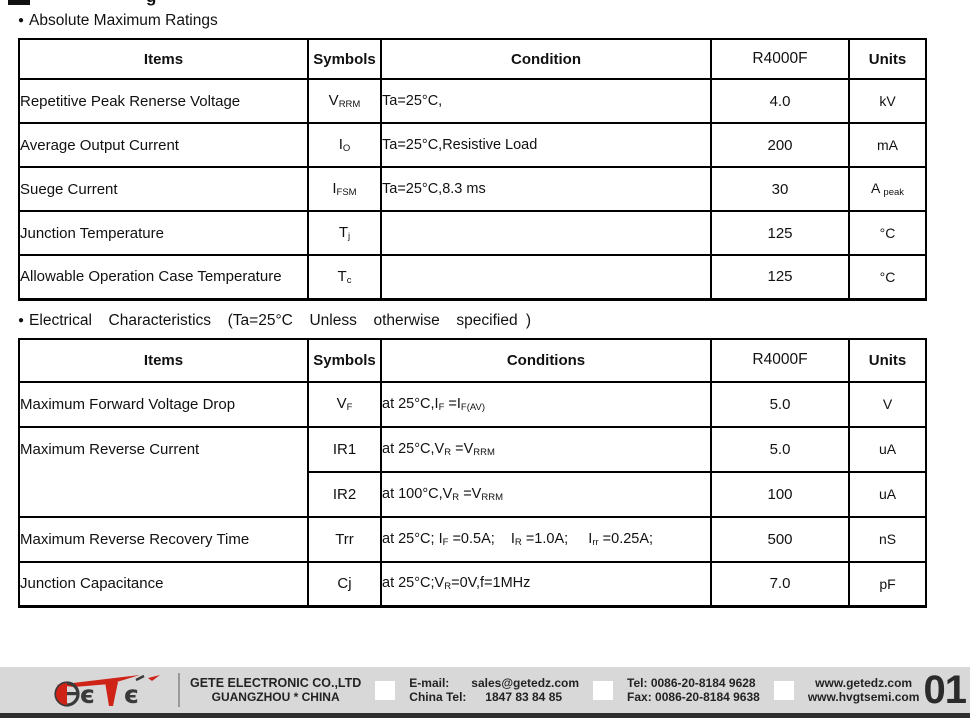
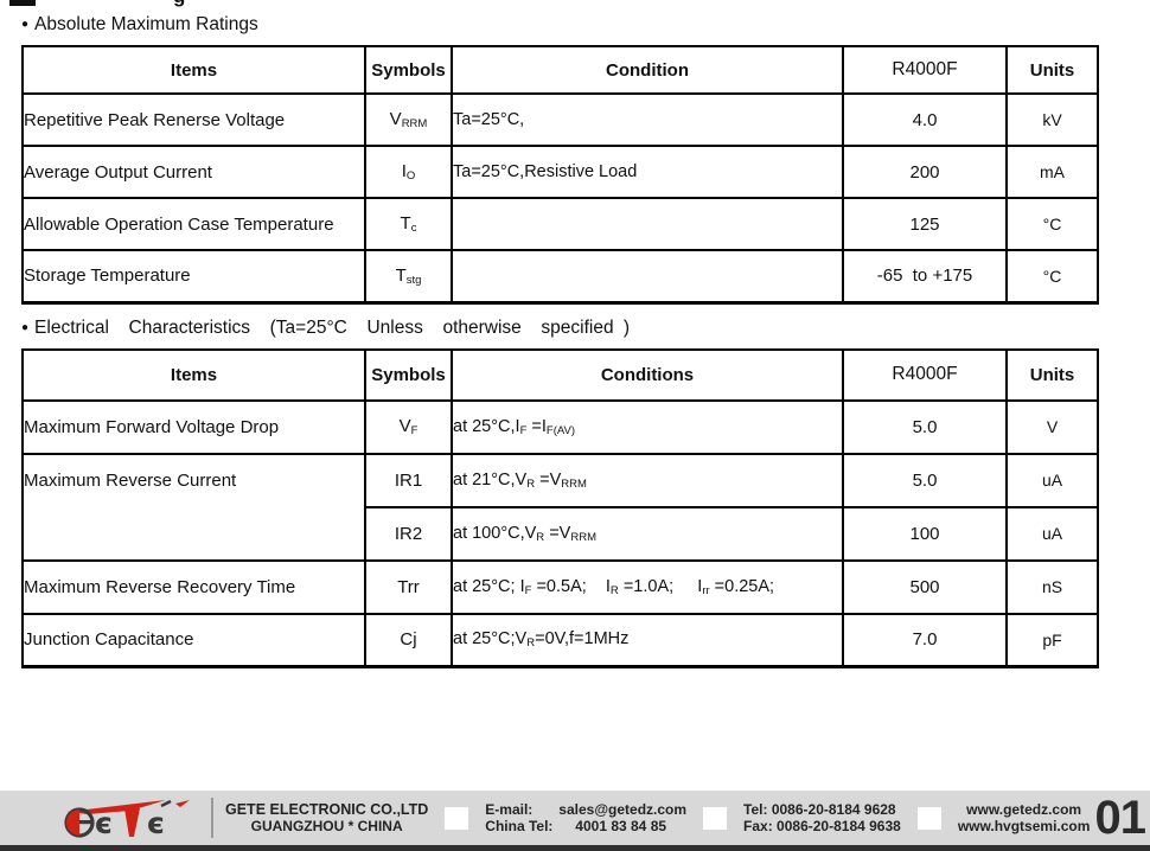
  ● Absolute Maximum Ratings
  Items	Symbols	Condition	R4000F	Units
  Repetitive Peak Renerse Voltage	VRRM	Ta=25°C,	4.0	kV
  Average Output Current	IO	Ta=25°C,Resistive Load	200	mA
- Suege Current	IFSM	Ta=25°C,8.3 ms	30	A peak
- Junction Temperature	Tj		125	°C
  Allowable Operation Case Temperature	Tc		125	°C
+ Storage Temperature	Tstg		-65 to +175	°C
  ● Electrical Characteristics (Ta=25°C Unless otherwise specified )
  Items	Symbols	Conditions	R4000F	Units
  Maximum Forward Voltage Drop	VF	at 25°C,IF =IF(AV)	5.0	V
- Maximum Reverse Current	IR1	at 25°C,VR =VRRM	5.0	uA
+ Maximum Reverse Current	IR1	at 21°C,VR =VRRM	5.0	uA
  IR2	at 100°C,VR =VRRM	100	uA
  Maximum Reverse Recovery Time	Trr	at 25°C; IF =0.5A; IR =1.0A; Irr =0.25A;	500	nS
  Junction Capacitance	Cj	at 25°C;VR=0V,f=1MHz	7.0	pF
  є
  є
  GETE ELECTRONIC CO.,LTD
  GUANGZHOU * CHINA
  E-mail:
  sales@getedz.com
  China Tel:
- 1847 83 84 85
+ 4001 83 84 85
  Tel: 0086-20-8184 9628
  Fax: 0086-20-8184 9638
  www.getedz.com
  www.hvgtsemi.com
  01
